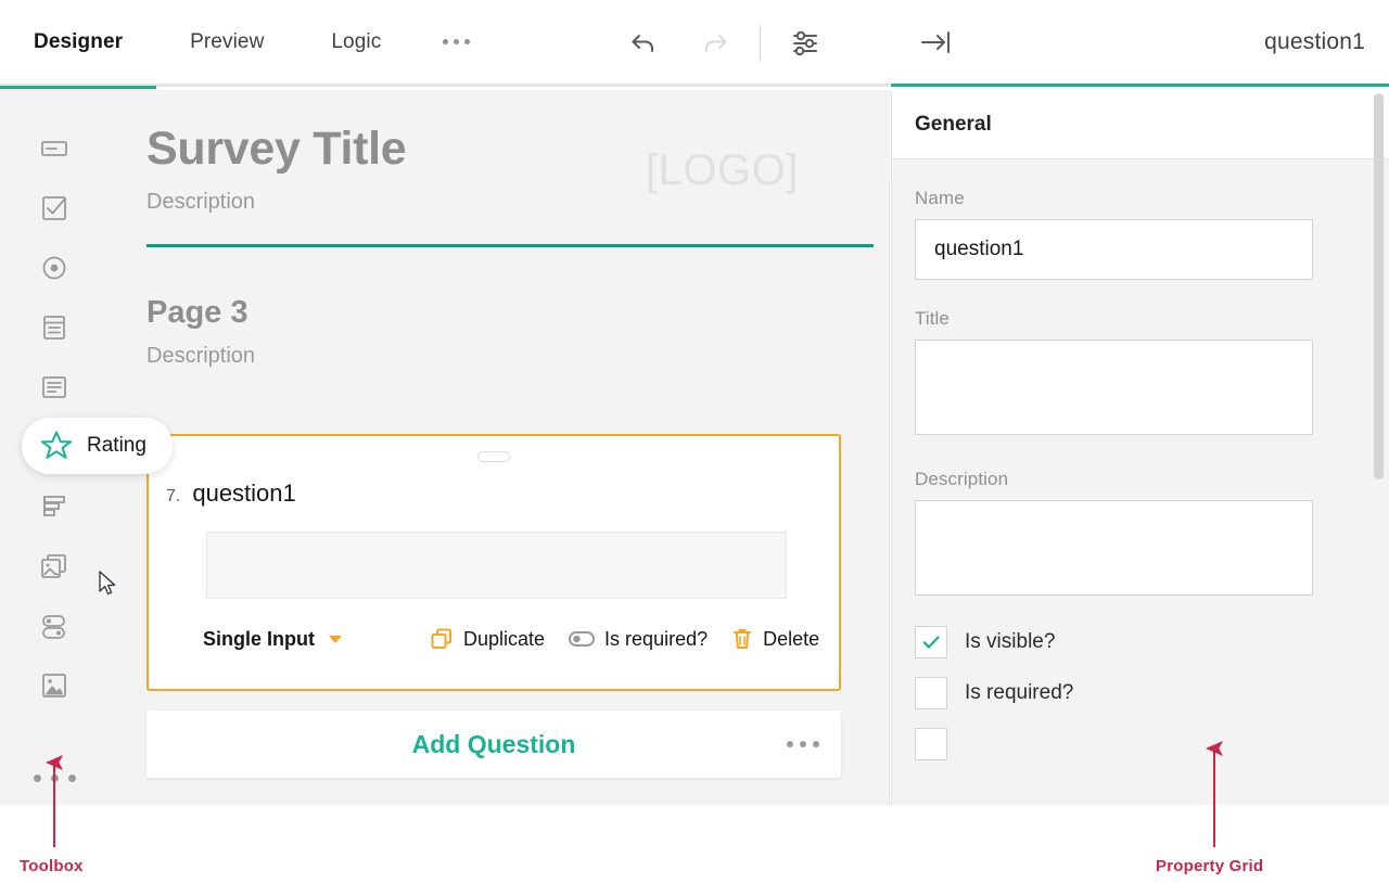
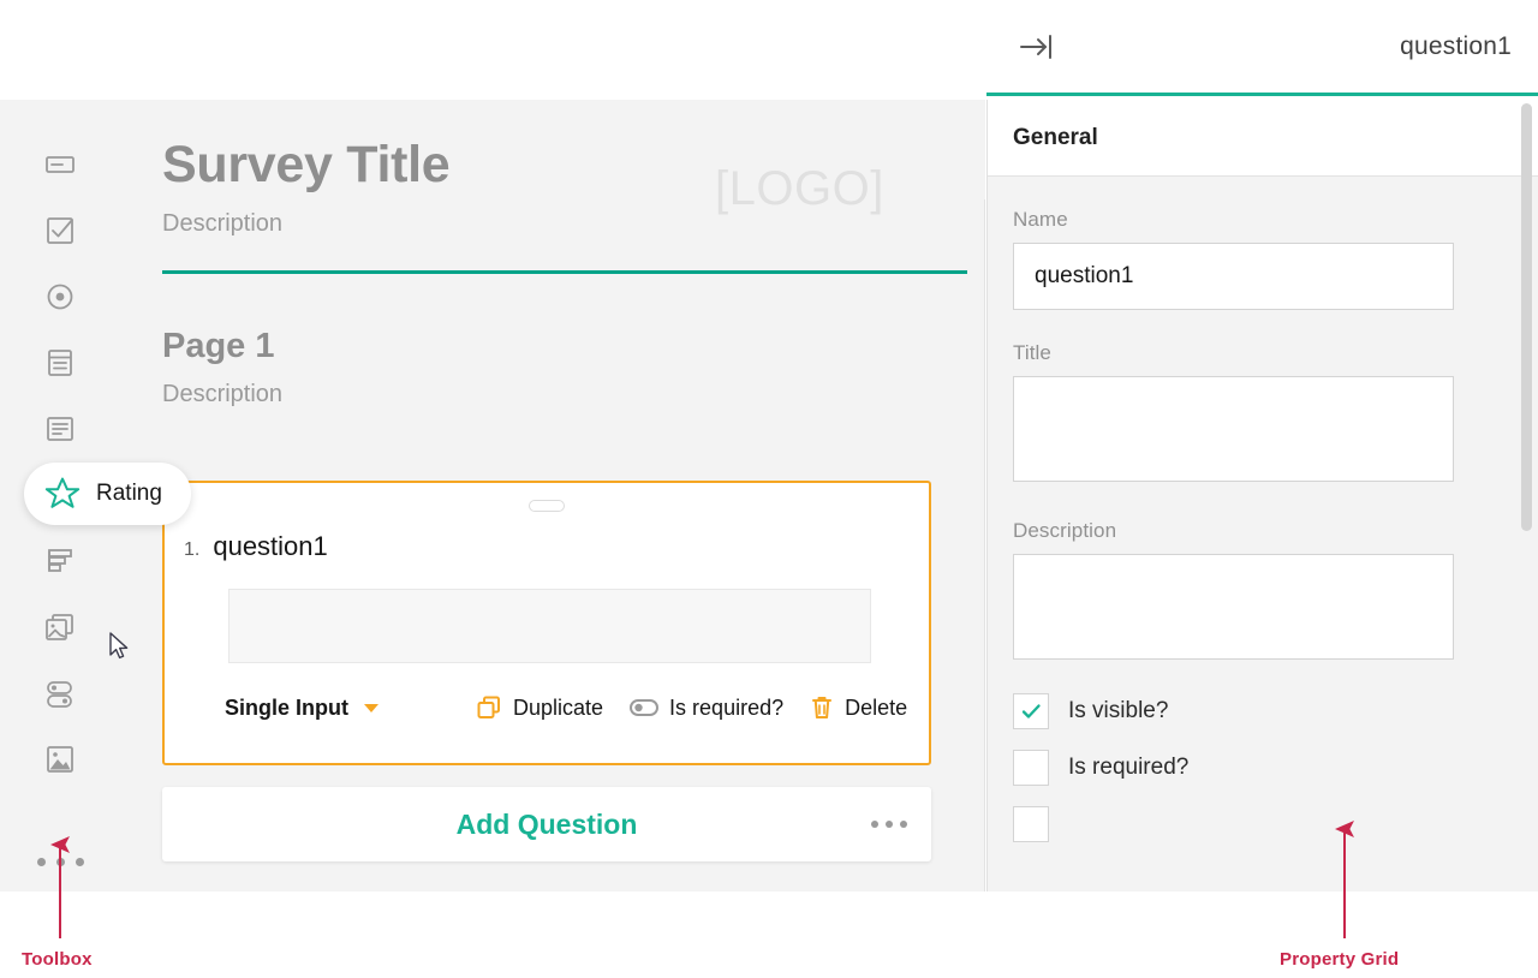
- Designer
- Preview
- Logic
  question1
  General
  Name
  question1
  Title
  Description
  Is visible?
  Is required?
  Rating
  Survey Title
  Description
- Page 3
+ Page 1
  Description
- 7.
+ 1.
  question1
  Single Input
  Duplicate
  Is required?
  Delete
  Add Question
  Toolbox
  Property Grid
